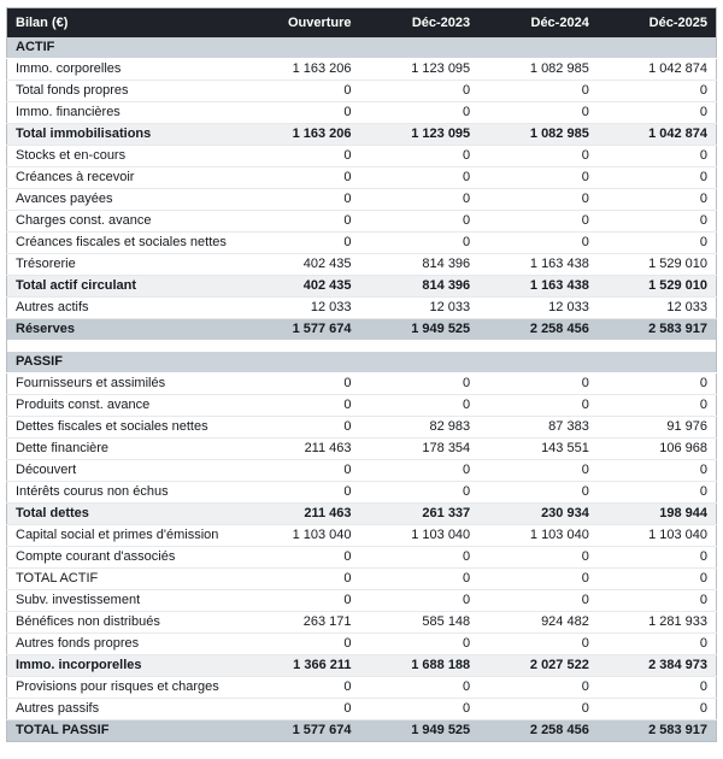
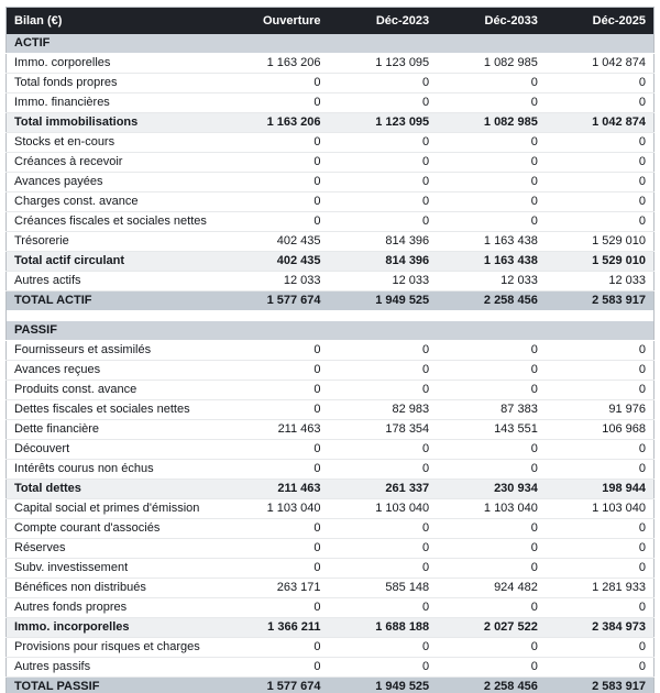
- Bilan (€)	Ouverture	Déc-2023	Déc-2024	Déc-2025
+ Bilan (€)	Ouverture	Déc-2023	Déc-2033	Déc-2025
  ACTIF
  Immo. corporelles	1 163 206	1 123 095	1 082 985	1 042 874
  Total fonds propres	0	0	0	0
  Immo. financières	0	0	0	0
  Total immobilisations	1 163 206	1 123 095	1 082 985	1 042 874
  Stocks et en-cours	0	0	0	0
  Créances à recevoir	0	0	0	0
  Avances payées	0	0	0	0
  Charges const. avance	0	0	0	0
  Créances fiscales et sociales nettes	0	0	0	0
  Trésorerie	402 435	814 396	1 163 438	1 529 010
  Total actif circulant	402 435	814 396	1 163 438	1 529 010
  Autres actifs	12 033	12 033	12 033	12 033
- Réserves	1 577 674	1 949 525	2 258 456	2 583 917
+ TOTAL ACTIF	1 577 674	1 949 525	2 258 456	2 583 917
  PASSIF
  Fournisseurs et assimilés	0	0	0	0
+ Avances reçues	0	0	0	0
  Produits const. avance	0	0	0	0
  Dettes fiscales et sociales nettes	0	82 983	87 383	91 976
  Dette financière	211 463	178 354	143 551	106 968
  Découvert	0	0	0	0
  Intérêts courus non échus	0	0	0	0
  Total dettes	211 463	261 337	230 934	198 944
  Capital social et primes d'émission	1 103 040	1 103 040	1 103 040	1 103 040
  Compte courant d'associés	0	0	0	0
- TOTAL ACTIF	0	0	0	0
+ Réserves	0	0	0	0
  Subv. investissement	0	0	0	0
  Bénéfices non distribués	263 171	585 148	924 482	1 281 933
  Autres fonds propres	0	0	0	0
  Immo. incorporelles	1 366 211	1 688 188	2 027 522	2 384 973
  Provisions pour risques et charges	0	0	0	0
  Autres passifs	0	0	0	0
  TOTAL PASSIF	1 577 674	1 949 525	2 258 456	2 583 917
